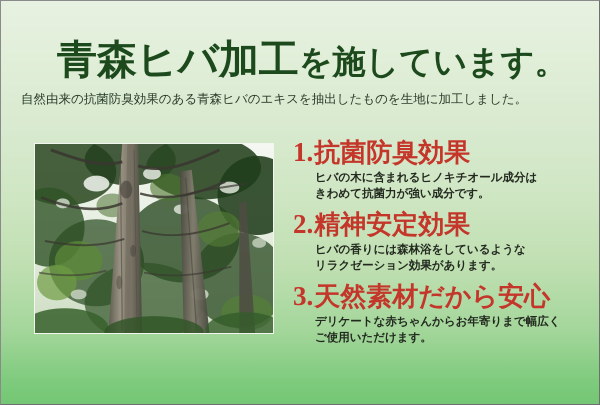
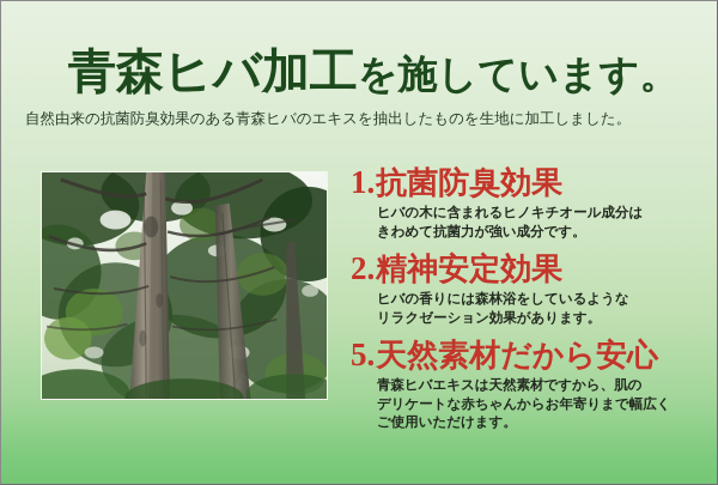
  青森ヒバ加工を施しています。
  自然由来の抗菌防臭効果のある青森ヒバのエキスを抽出したものを生地に加工しました。
  1.
  抗菌防臭効果
  ヒバの木に含まれるヒノキチオール成分は
  きわめて抗菌力が強い成分です。
  2.
  精神安定効果
  ヒバの香りには森林浴をしているような
  リラクゼーション効果があります。
- 3.
+ 5.
  天然素材だから安心
+ 青森ヒバエキスは天然素材ですから、肌の
  デリケートな赤ちゃんからお年寄りまで幅広く
  ご使用いただけます。
